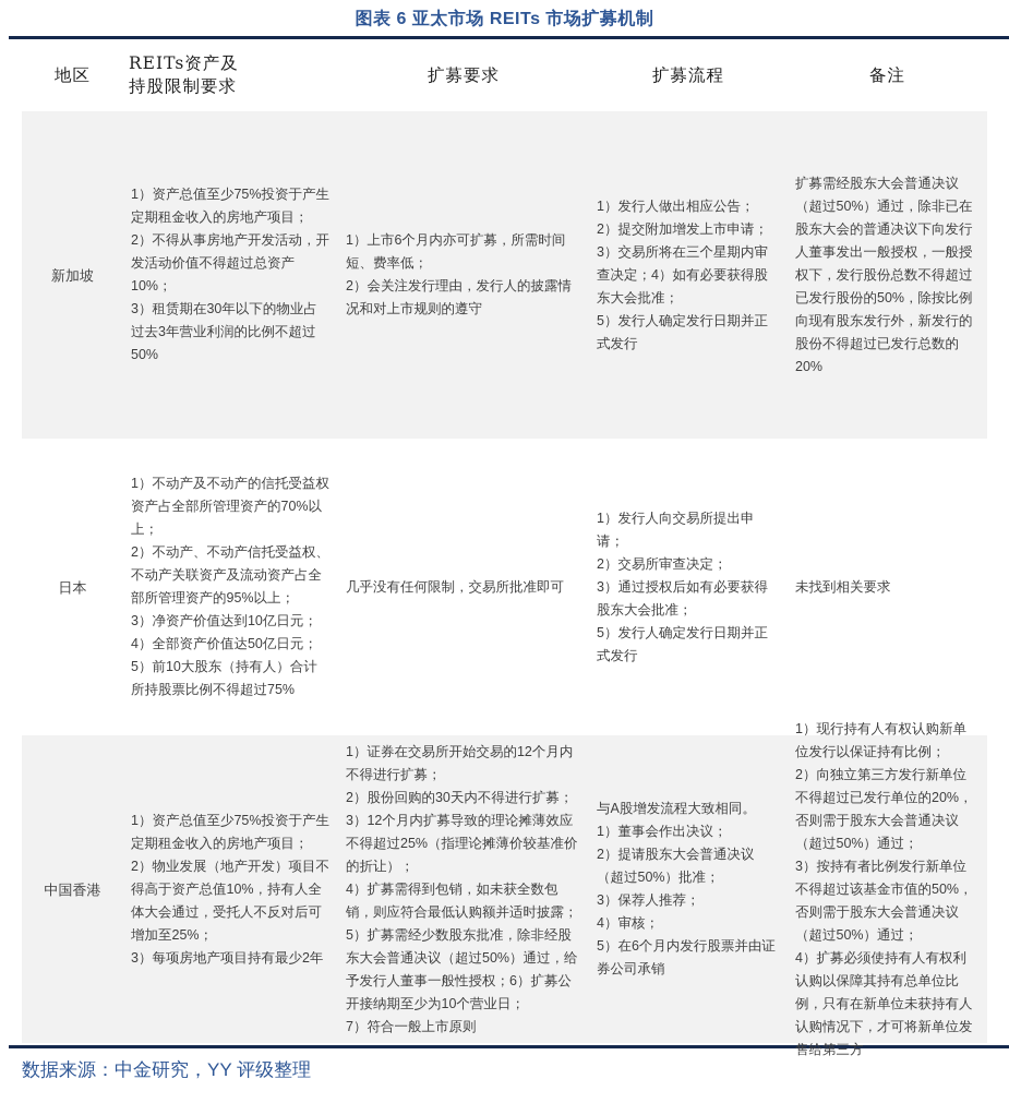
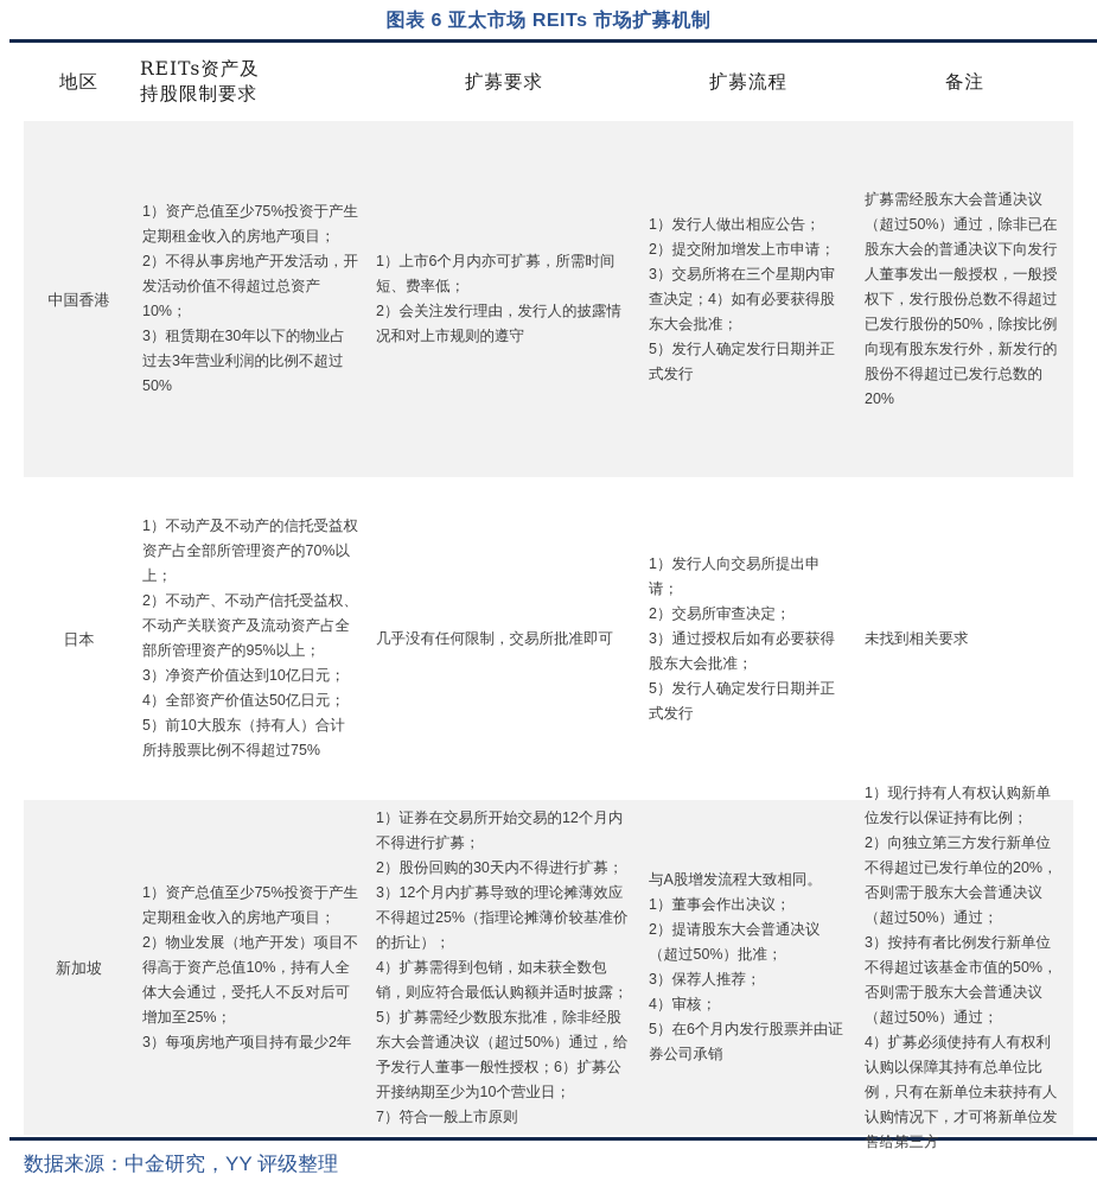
  图表 6 亚太市场 REITs 市场扩募机制
  地区
  REITs资产及
  持股限制要求
  扩募要求
  扩募流程
  备注
- 新加坡
+ 中国香港
  1）资产总值至少75%投资于产生定期租金收入的房地产项目；
  2）不得从事房地产开发活动，开发活动价值不得超过总资产10%；
  3）租赁期在30年以下的物业占过去3年营业利润的比例不超过50%
  1）上市6个月内亦可扩募，所需时间短、费率低；
  2）会关注发行理由，发行人的披露情况和对上市规则的遵守
  1）发行人做出相应公告；
  2）提交附加增发上市申请；
  3）交易所将在三个星期内审查决定；4）如有必要获得股东大会批准；
  5）发行人确定发行日期并正式发行
  扩募需经股东大会普通决议（超过50%）通过，除非已在股东大会的普通决议下向发行人董事发出一般授权，一般授权下，发行股份总数不得超过已发行股份的50%，除按比例向现有股东发行外，新发行的股份不得超过已发行总数的20%
  日本
  1）不动产及不动产的信托受益权资产占全部所管理资产的70%以上；
  2）不动产、不动产信托受益权、不动产关联资产及流动资产占全部所管理资产的95%以上；
  3）净资产价值达到10亿日元；
  4）全部资产价值达50亿日元；
  5）前10大股东（持有人）合计所持股票比例不得超过75%
  几乎没有任何限制，交易所批准即可
  1）发行人向交易所提出申请；
  2）交易所审查决定；
  3）通过授权后如有必要获得股东大会批准；
  5）发行人确定发行日期并正式发行
  未找到相关要求
- 中国香港
+ 新加坡
  1）资产总值至少75%投资于产生定期租金收入的房地产项目；
  2）物业发展（地产开发）项目不得高于资产总值10%，持有人全体大会通过，受托人不反对后可增加至25%；
  3）每项房地产项目持有最少2年
  1）证券在交易所开始交易的12个月内不得进行扩募；
  2）股份回购的30天内不得进行扩募；
  3）12个月内扩募导致的理论摊薄效应不得超过25%（指理论摊薄价较基准价的折让）；
  4）扩募需得到包销，如未获全数包销，则应符合最低认购额并适时披露；
  5）扩募需经少数股东批准，除非经股东大会普通决议（超过50%）通过，给予发行人董事一般性授权；6）扩募公开接纳期至少为10个营业日；
  7）符合一般上市原则
  与A股增发流程大致相同。
  1）董事会作出决议；
  2）提请股东大会普通决议（超过50%）批准；
  3）保荐人推荐；
  4）审核；
  5）在6个月内发行股票并由证券公司承销
  1）现行持有人有权认购新单位发行以保证持有比例；
  2）向独立第三方发行新单位不得超过已发行单位的20%，否则需于股东大会普通决议（超过50%）通过；
  3）按持有者比例发行新单位不得超过该基金市值的50%，否则需于股东大会普通决议（超过50%）通过；
  4）扩募必须使持有人有权利认购以保障其持有总单位比例，只有在新单位未获持有人认购情况下，才可将新单位发售给第三方
  数据来源：中金研究，YY 评级整理
